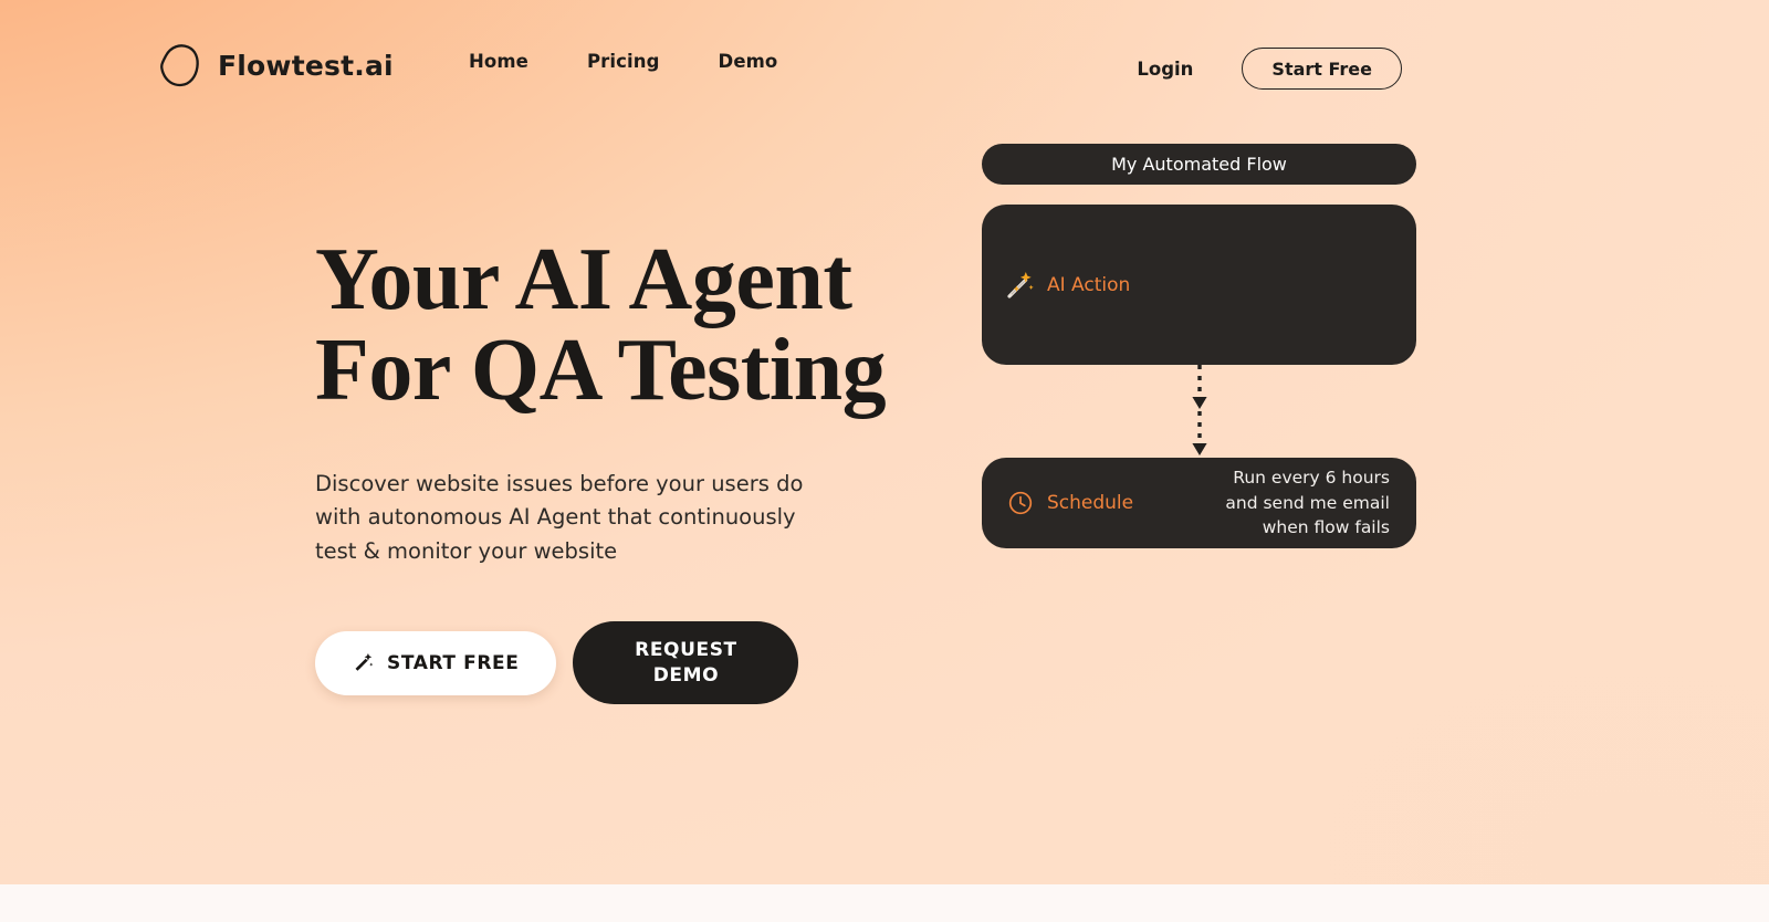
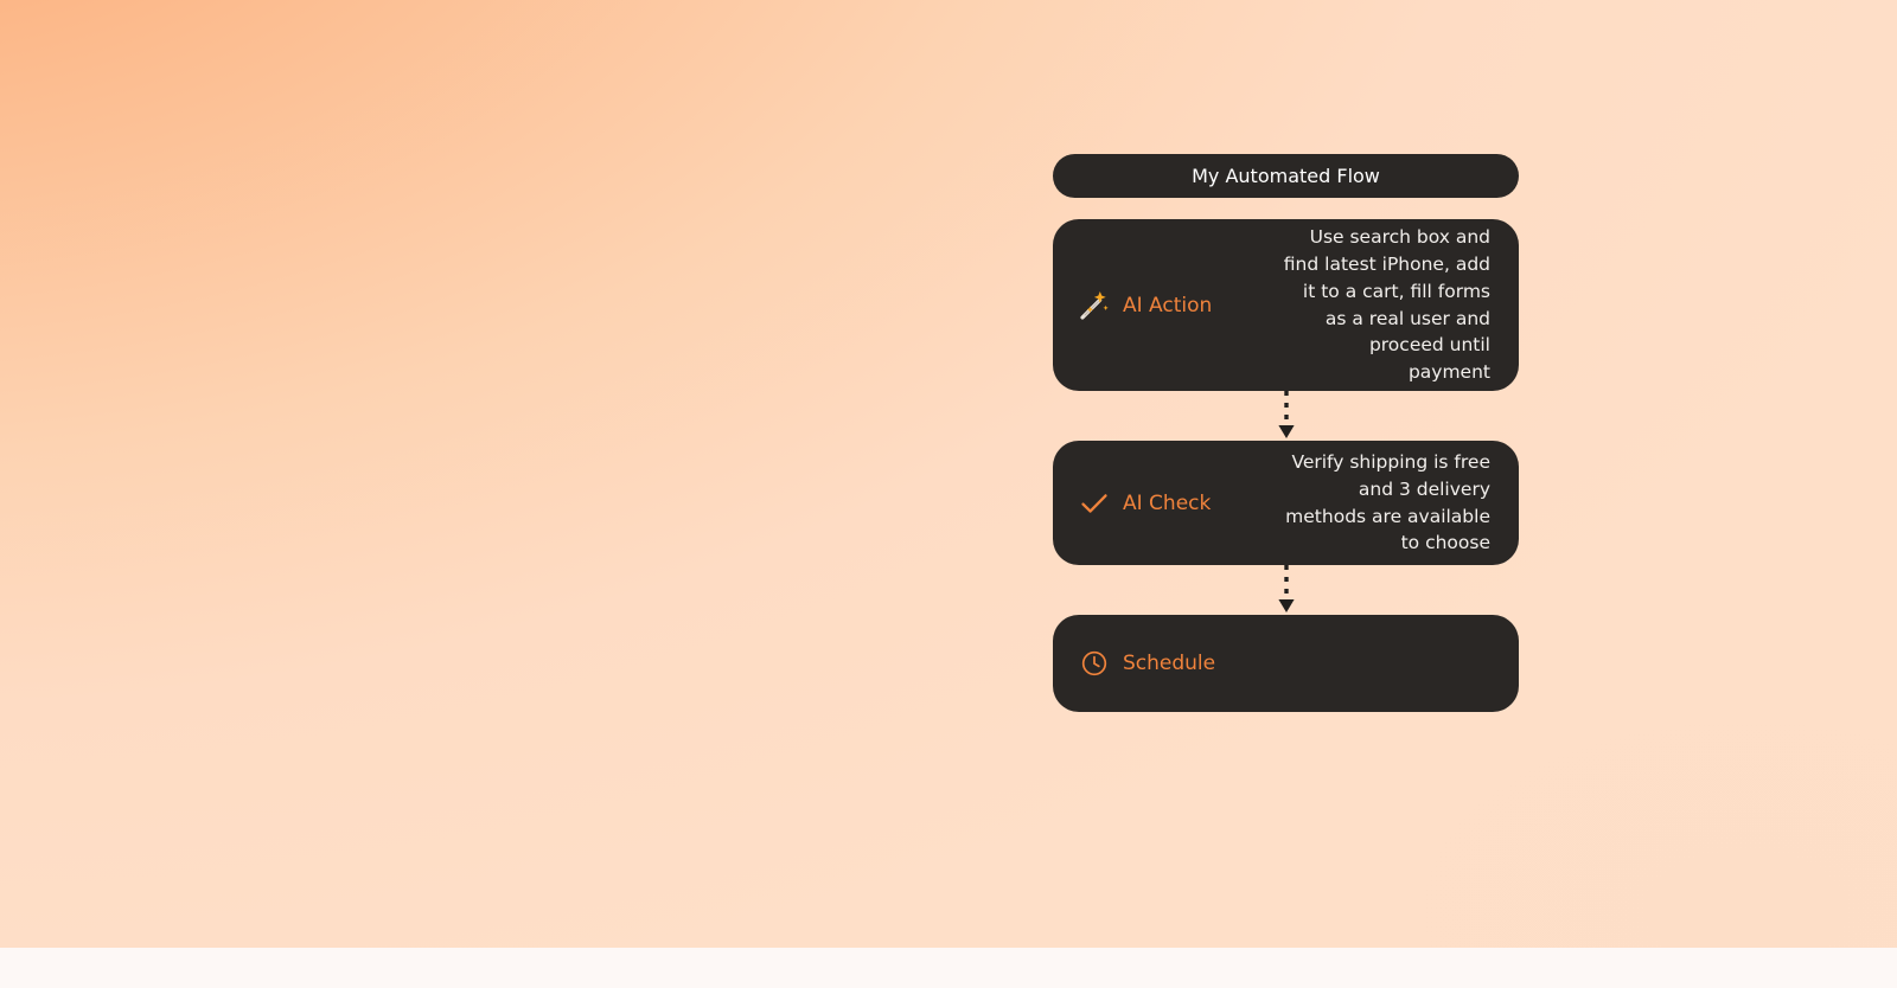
- Flowtest.ai
- Home
- Pricing
- Demo
- Login
- Start Free
- Your AI Agent
- For QA Testing
- Discover website issues before your users do with autonomous AI Agent that continuously test & monitor your website
- START FREE
- REQUEST
- DEMO
  My Automated Flow
  AI Action
+ Use search box and find latest iPhone, add it to a cart, fill forms as a real user and proceed until payment
+ AI Check
+ Verify shipping is free and 3 delivery methods are available to choose
  Schedule
- Run every 6 hours and send me email when flow fails
